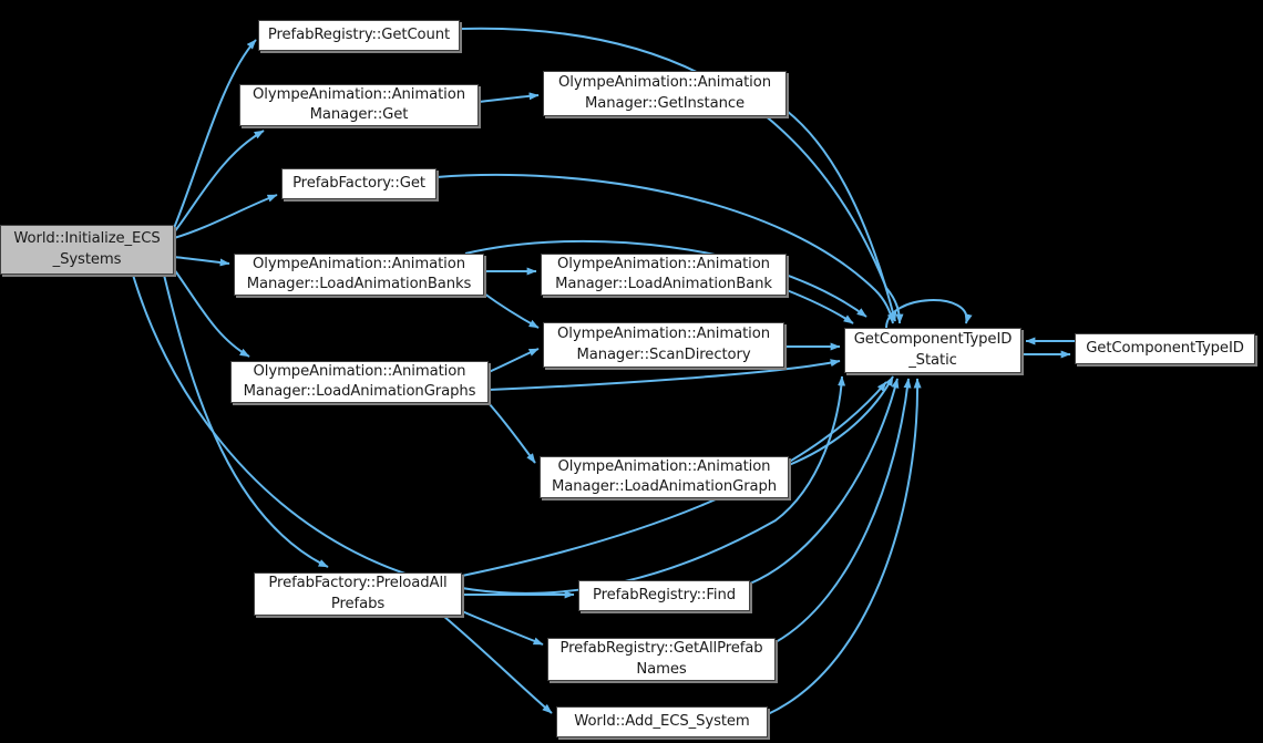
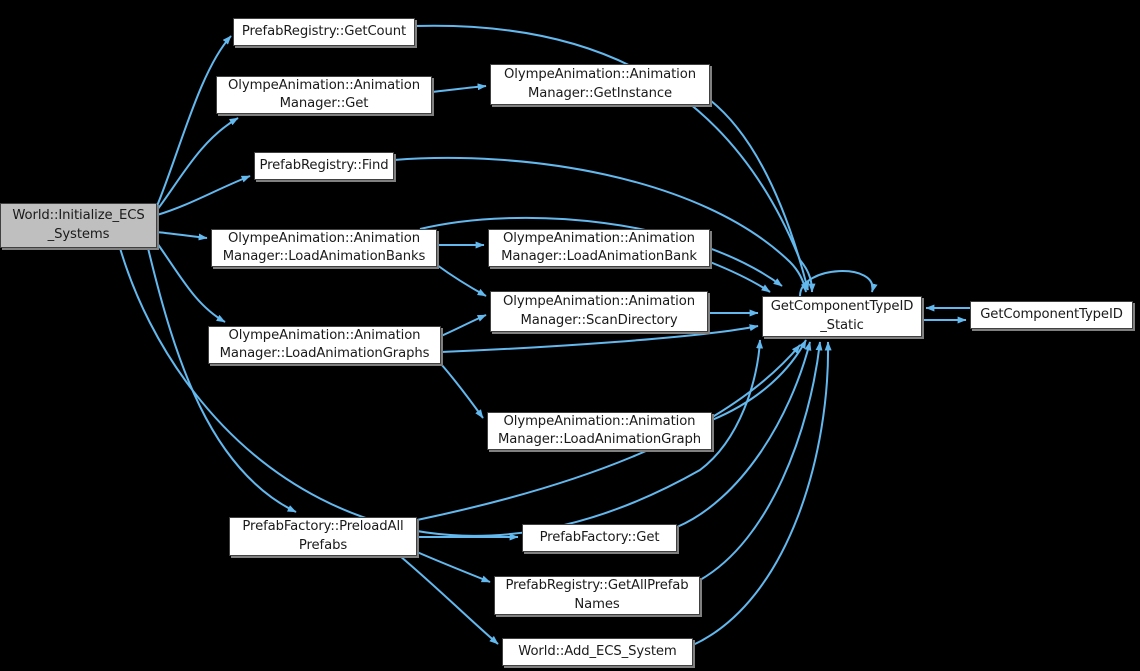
  World::Initialize_ECS
  _Systems
  PrefabRegistry::GetCount
  OlympeAnimation::Animation
  Manager::Get
  OlympeAnimation::Animation
  Manager::GetInstance
- PrefabFactory::Get
+ PrefabRegistry::Find
  OlympeAnimation::Animation
  Manager::LoadAnimationBanks
  OlympeAnimation::Animation
  Manager::LoadAnimationBank
  OlympeAnimation::Animation
  Manager::ScanDirectory
  OlympeAnimation::Animation
  Manager::LoadAnimationGraphs
  OlympeAnimation::Animation
  Manager::LoadAnimationGraph
  GetComponentTypeID
  _Static
  GetComponentTypeID
  PrefabFactory::PreloadAll
  Prefabs
- PrefabRegistry::Find
+ PrefabFactory::Get
  PrefabRegistry::GetAllPrefab
  Names
  World::Add_ECS_System
